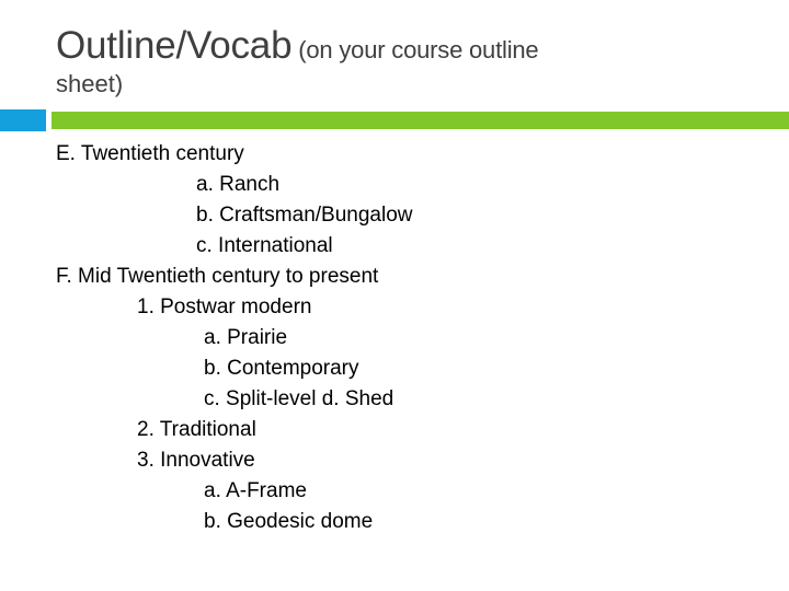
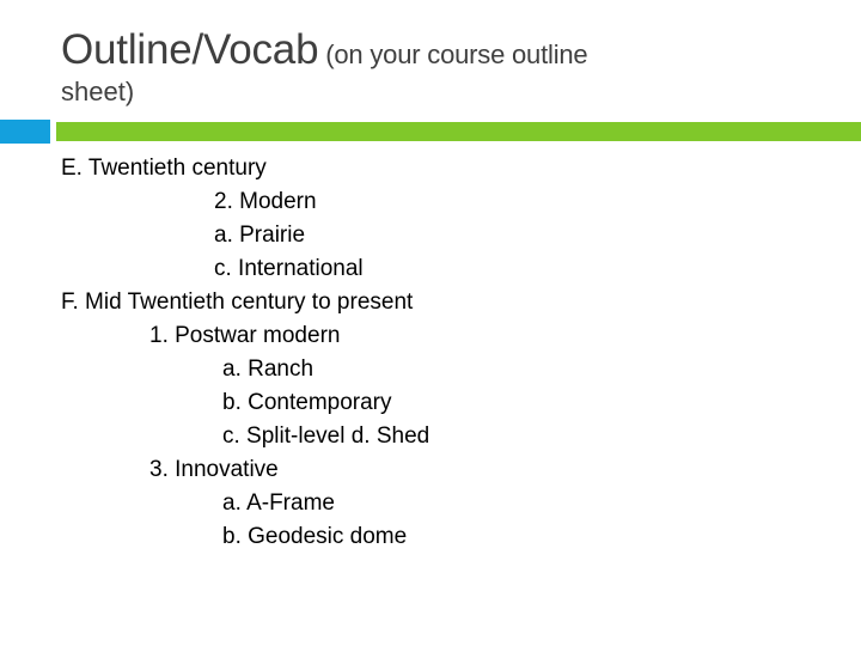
  Outline/Vocab (on your course outline
  sheet)
  E. Twentieth century
+ 2. Modern
- a. Ranch
+ a. Prairie
- b. Craftsman/Bungalow
  c. International
  F. Mid Twentieth century to present
  1. Postwar modern
- a. Prairie
+ a. Ranch
  b. Contemporary
  c. Split-level d. Shed
- 2. Traditional
  3. Innovative
  a. A-Frame
  b. Geodesic dome
